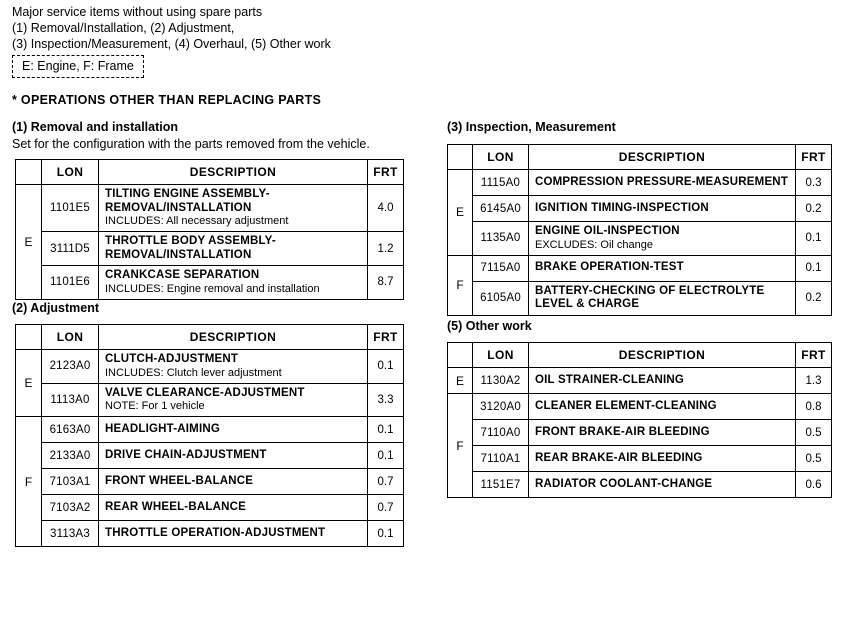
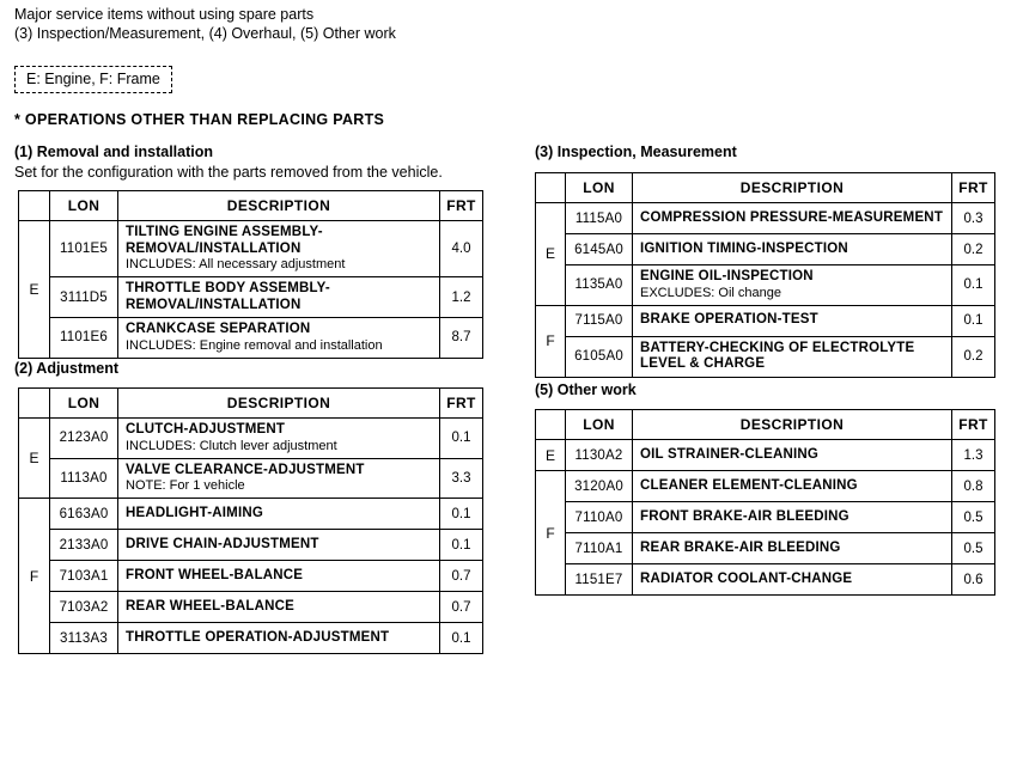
  Major service items without using spare parts
- (1) Removal/Installation, (2) Adjustment,
  (3) Inspection/Measurement, (4) Overhaul, (5) Other work
  E: Engine, F: Frame
  * OPERATIONS OTHER THAN REPLACING PARTS
  (1) Removal and installation
  Set for the configuration with the parts removed from the vehicle.
  	LON	DESCRIPTION	FRT
  E	1101E5	TILTING ENGINE ASSEMBLY- REMOVAL/INSTALLATION INCLUDES: All necessary adjustment	4.0
  3111D5	THROTTLE BODY ASSEMBLY- REMOVAL/INSTALLATION	1.2
  1101E6	CRANKCASE SEPARATION INCLUDES: Engine removal and installation	8.7
  (2) Adjustment
  	LON	DESCRIPTION	FRT
  E	2123A0	CLUTCH-ADJUSTMENT INCLUDES: Clutch lever adjustment	0.1
  1113A0	VALVE CLEARANCE-ADJUSTMENT NOTE: For 1 vehicle	3.3
  F	6163A0	HEADLIGHT-AIMING	0.1
  2133A0	DRIVE CHAIN-ADJUSTMENT	0.1
  7103A1	FRONT WHEEL-BALANCE	0.7
  7103A2	REAR WHEEL-BALANCE	0.7
  3113A3	THROTTLE OPERATION-ADJUSTMENT	0.1
  (3) Inspection, Measurement
  	LON	DESCRIPTION	FRT
  E	1115A0	COMPRESSION PRESSURE-MEASUREMENT	0.3
  6145A0	IGNITION TIMING-INSPECTION	0.2
  1135A0	ENGINE OIL-INSPECTION EXCLUDES: Oil change	0.1
  F	7115A0	BRAKE OPERATION-TEST	0.1
  6105A0	BATTERY-CHECKING OF ELECTROLYTE LEVEL & CHARGE	0.2
  (5) Other work
  	LON	DESCRIPTION	FRT
  E	1130A2	OIL STRAINER-CLEANING	1.3
  F	3120A0	CLEANER ELEMENT-CLEANING	0.8
  7110A0	FRONT BRAKE-AIR BLEEDING	0.5
  7110A1	REAR BRAKE-AIR BLEEDING	0.5
  1151E7	RADIATOR COOLANT-CHANGE	0.6
